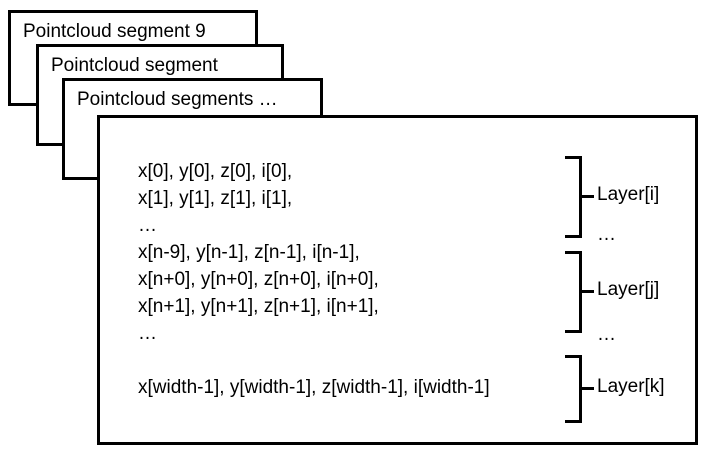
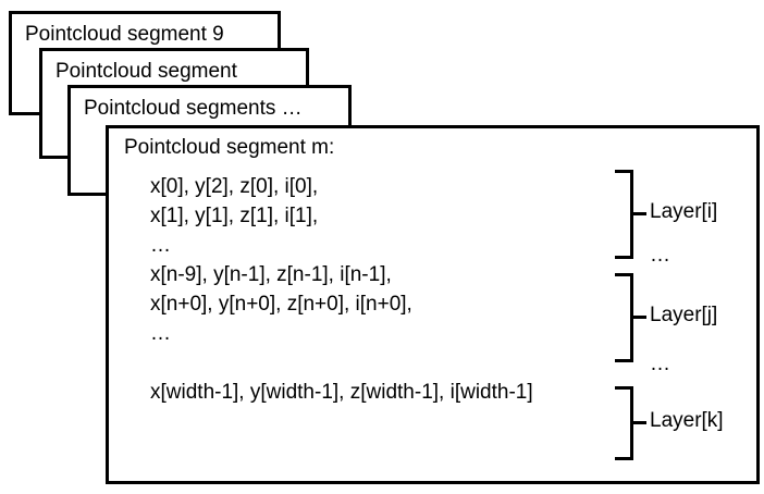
  Pointcloud segment 9
  Pointcloud segment
  Pointcloud segments …
+ Pointcloud segment m:
- x[0], y[0], z[0], i[0],
+ x[0], y[2], z[0], i[0],
  x[1], y[1], z[1], i[1],
  …
  x[n-9], y[n-1], z[n-1], i[n-1],
  x[n+0], y[n+0], z[n+0], i[n+0],
- x[n+1], y[n+1], z[n+1], i[n+1],
  …
  x[width-1], y[width-1], z[width-1], i[width-1]
  Layer[i]
  …
  Layer[j]
  …
  Layer[k]
